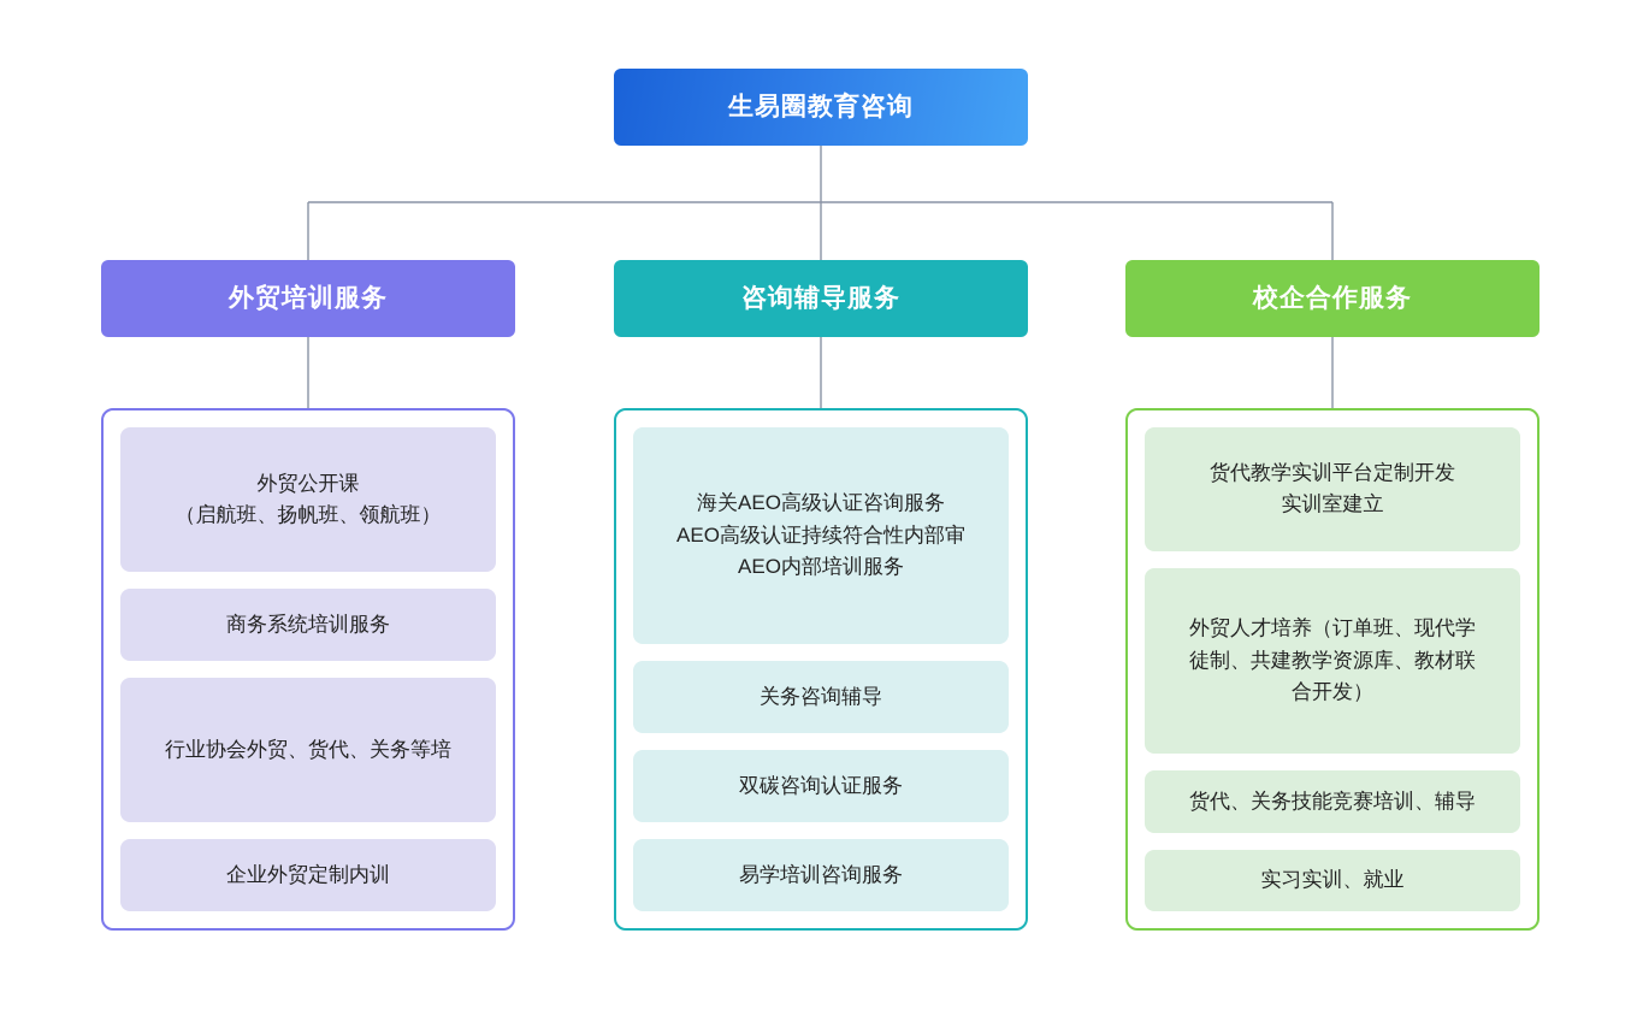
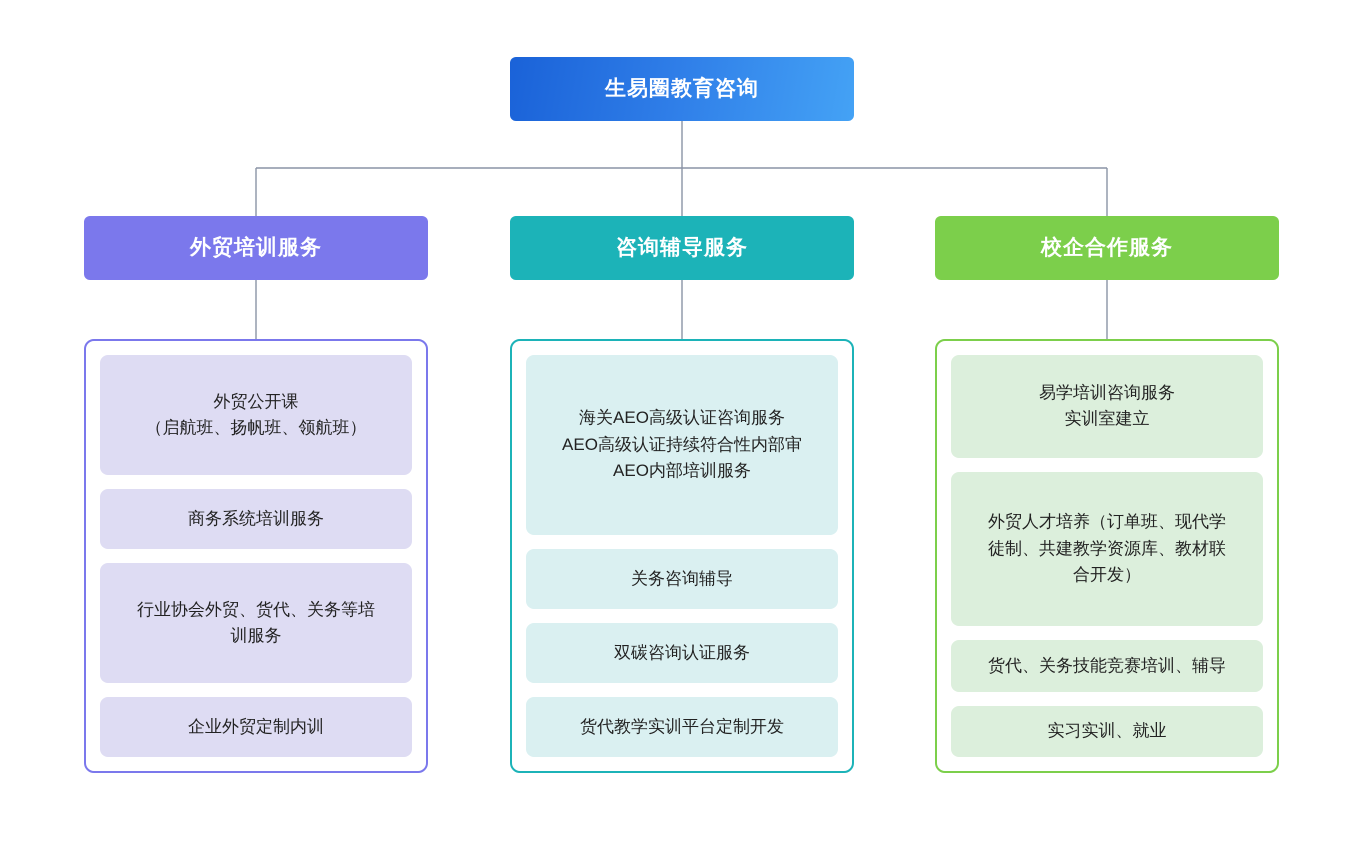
  生易圈教育咨询
  外贸培训服务
  外贸公开课
  （启航班、扬帆班、领航班）
  商务系统培训服务
  行业协会外贸、货代、关务等培
+ 训服务
  企业外贸定制内训
  咨询辅导服务
  海关AEO高级认证咨询服务
  AEO高级认证持续符合性内部审
  AEO内部培训服务
  关务咨询辅导
  双碳咨询认证服务
- 易学培训咨询服务
+ 货代教学实训平台定制开发
  校企合作服务
- 货代教学实训平台定制开发
+ 易学培训咨询服务
  实训室建立
  外贸人才培养（订单班、现代学
  徒制、共建教学资源库、教材联
  合开发）
  货代、关务技能竞赛培训、辅导
  实习实训、就业
